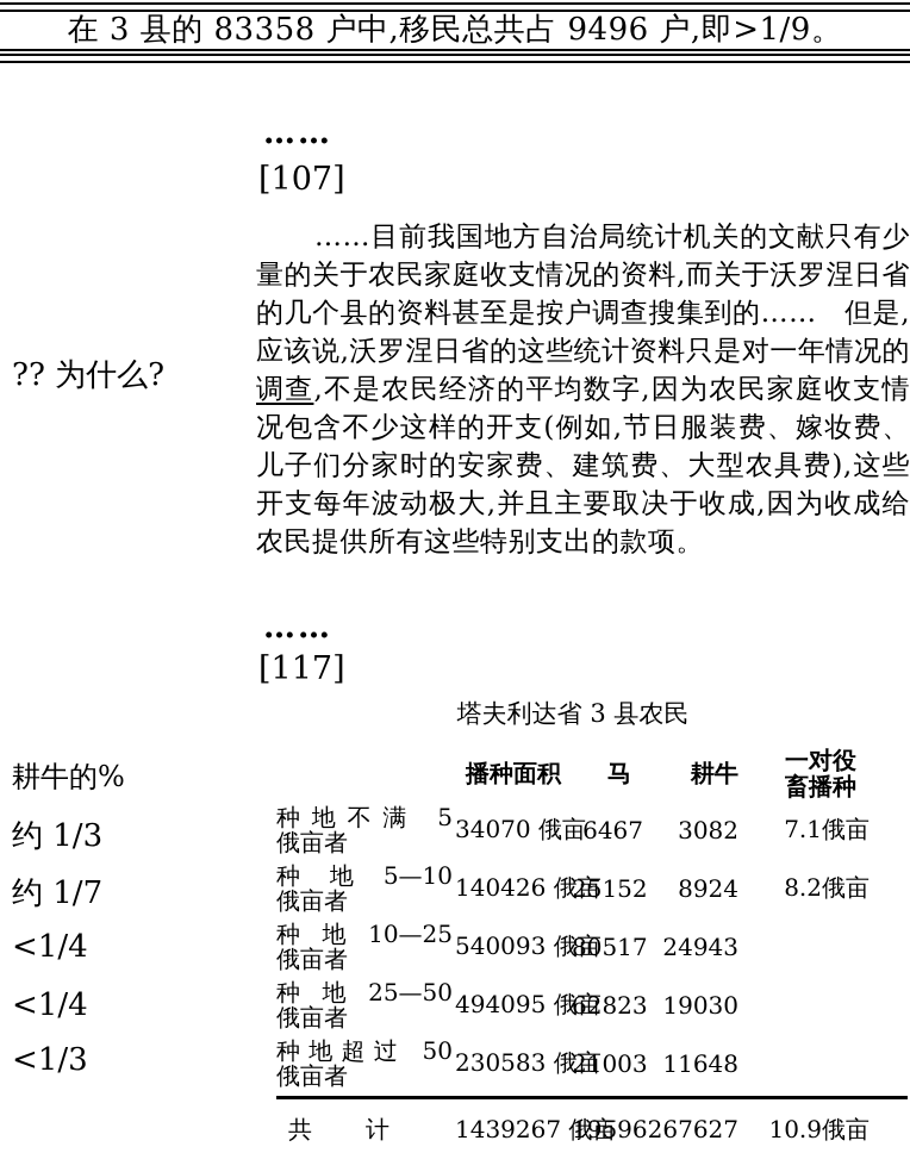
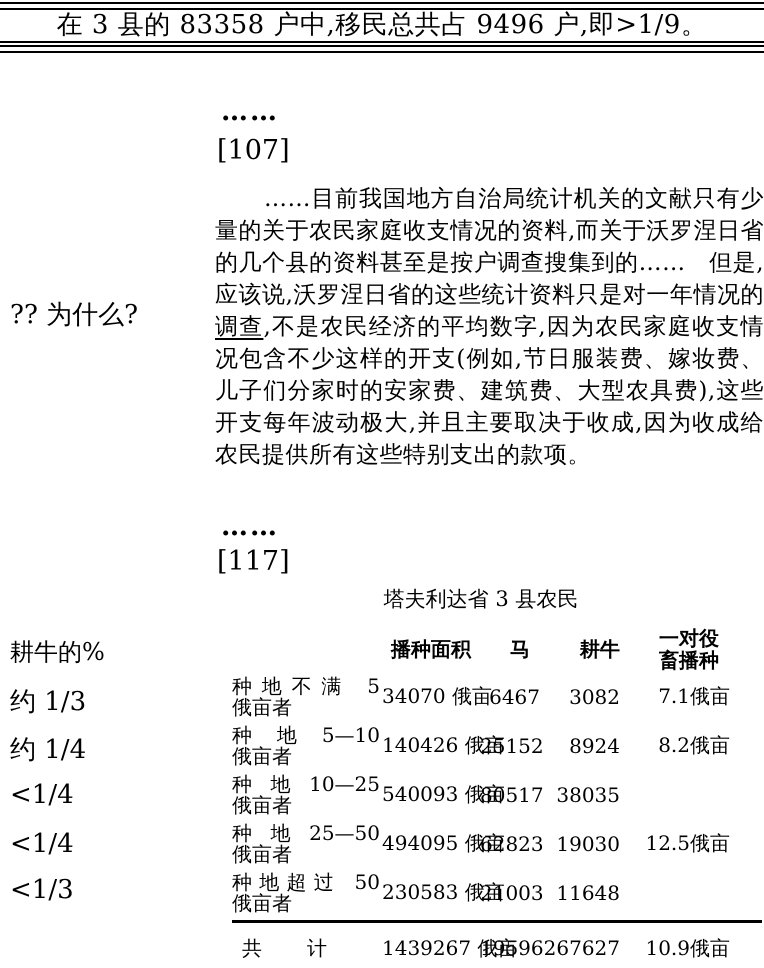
  在 3 县的 83358 户中,移民总共占 9496 户,即>1/9。
  ……
  [107]
  ?? 为什么?
  ……目前我国地方自治局统计机关的文献只有少量的关于农民家庭收支情况的资料,而关于沃罗涅日省的几个县的资料甚至是按户调查搜集到的…… 但是,应该说,沃罗涅日省的这些统计资料只是对一年情况的调查,不是农民经济的平均数字,因为农民家庭收支情况包含不少这样的开支(例如,节日服装费、嫁妆费、儿子们分家时的安家费、建筑费、大型农具费),这些开支每年波动极大,并且主要取决于收成,因为收成给农民提供所有这些特别支出的款项。
  ……
  [117]
  耕牛的%
  约 1/3
- 约 1/7
+ 约 1/4
  <1/4
  <1/4
  <1/3
  塔夫利达省 3 县农民
  播种面积
  马
  耕牛
  一对役
  畜播种
  种地不满 5
  俄亩者
  34070 俄
  6467
  3082
  7.1俄亩
  种 地 5—10
  俄亩者
  140426 俄
  25152
  8924
  8.2俄亩
  种 地 10—25
  俄亩者
  540093 俄
  80517
- 24943
+ 38035
  种 地 25—50
  俄亩者
  494095 俄
  62823
  19030
+ 12.5俄亩
  种地超过 50
  俄亩者
  230583 俄
  21003
  11648
  共 计
  1439267
  19596
  67627
  10.9俄亩
